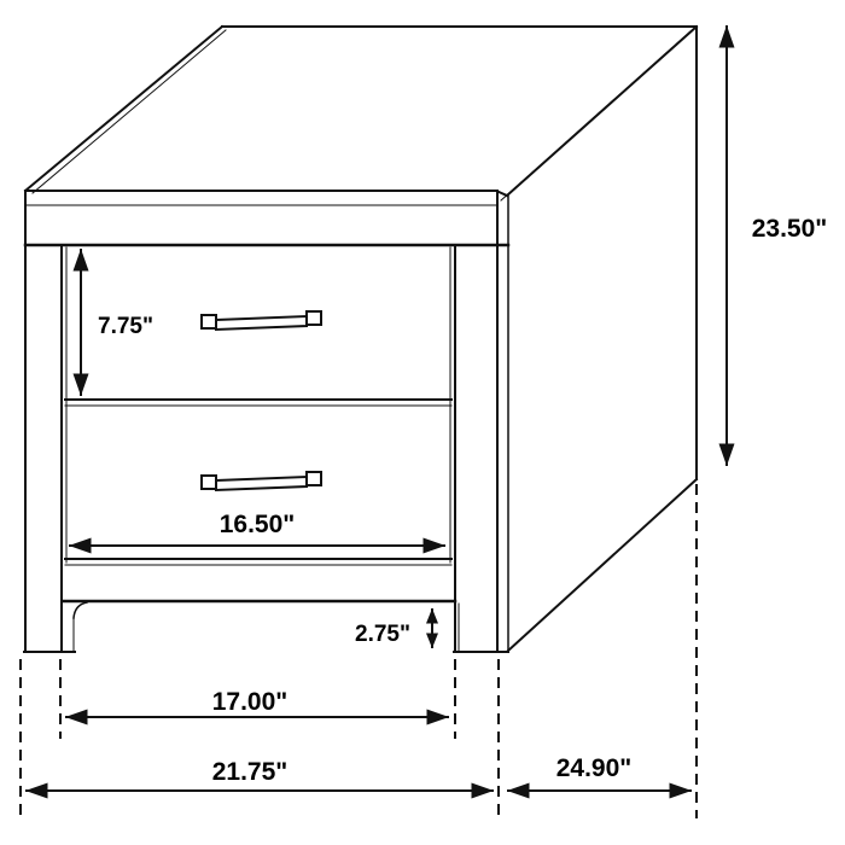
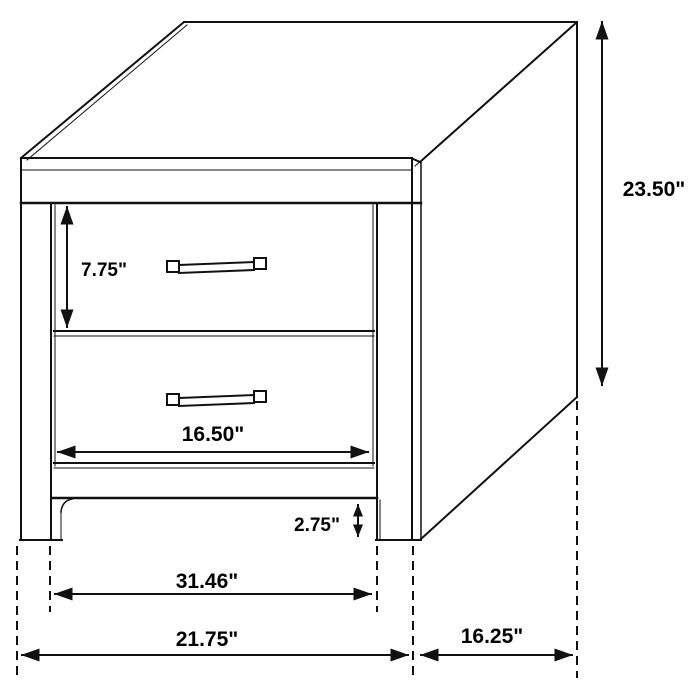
  7.75"
  23.50"
  16.50"
  2.75"
- 17.00"
+ 31.46"
  21.75"
- 24.90"
+ 16.25"
